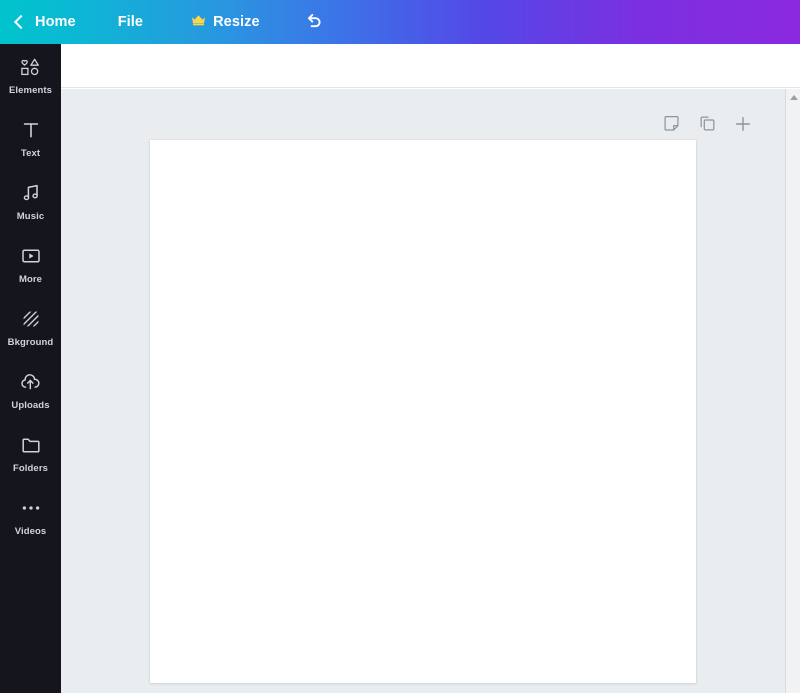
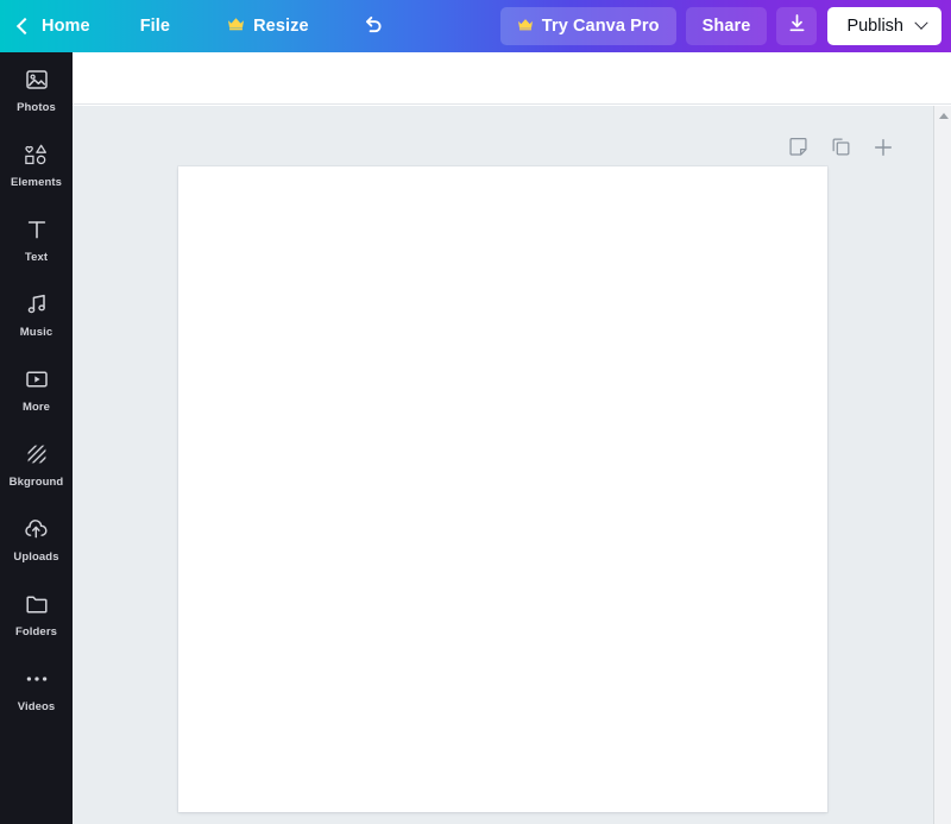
  Home
  File
  Resize
+ Try Canva Pro
+ Share
+ Publish
+ Photos
  Elements
  Text
  Music
  More
  Bkground
  Uploads
  Folders
  Videos
